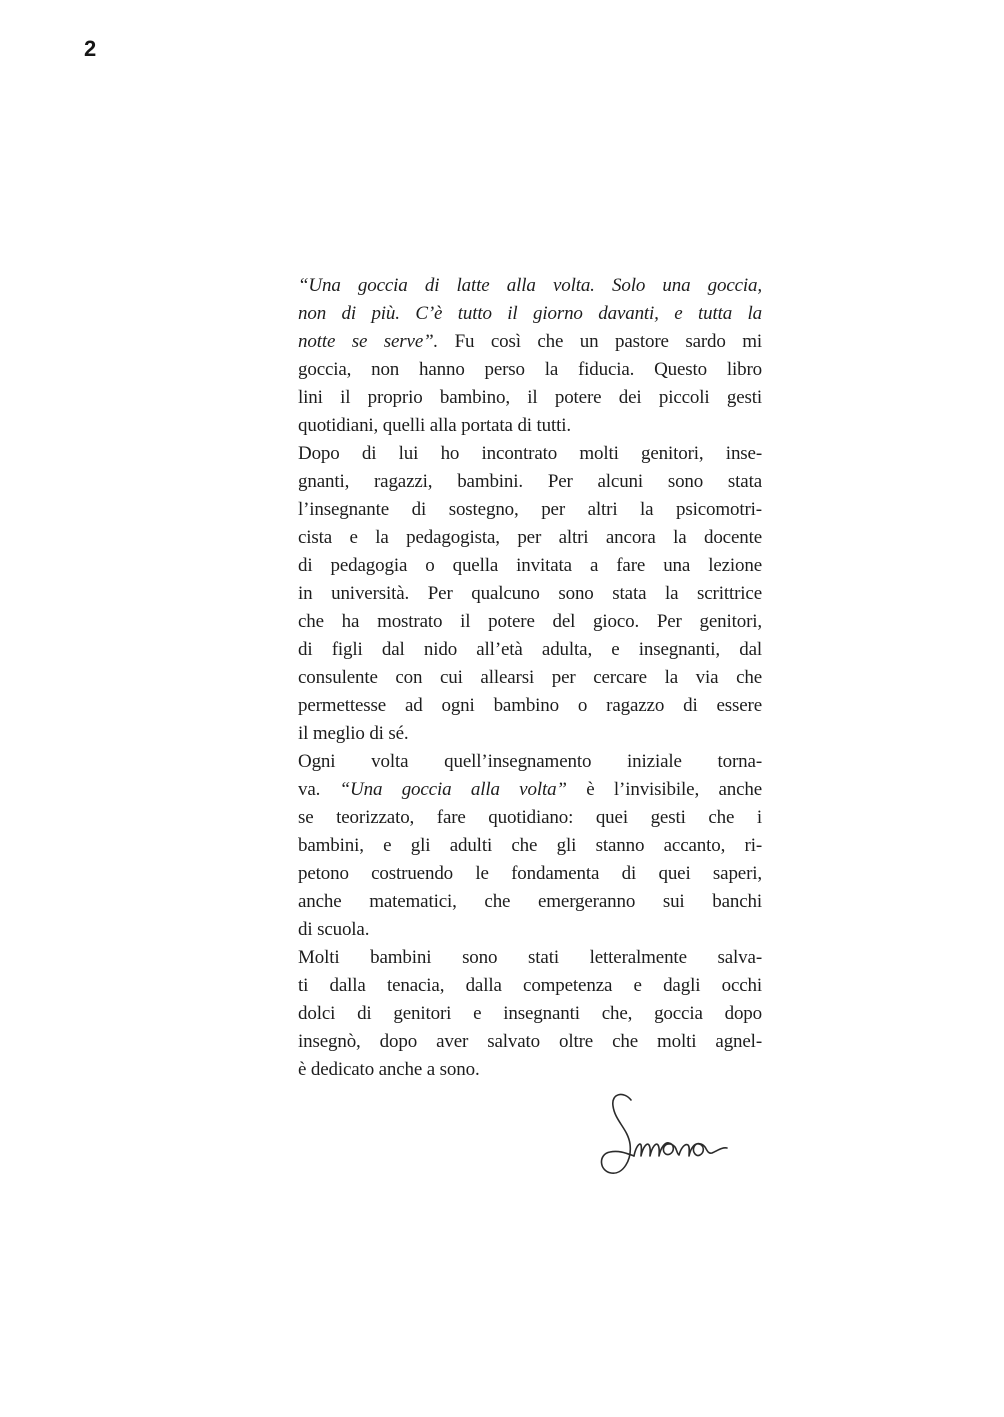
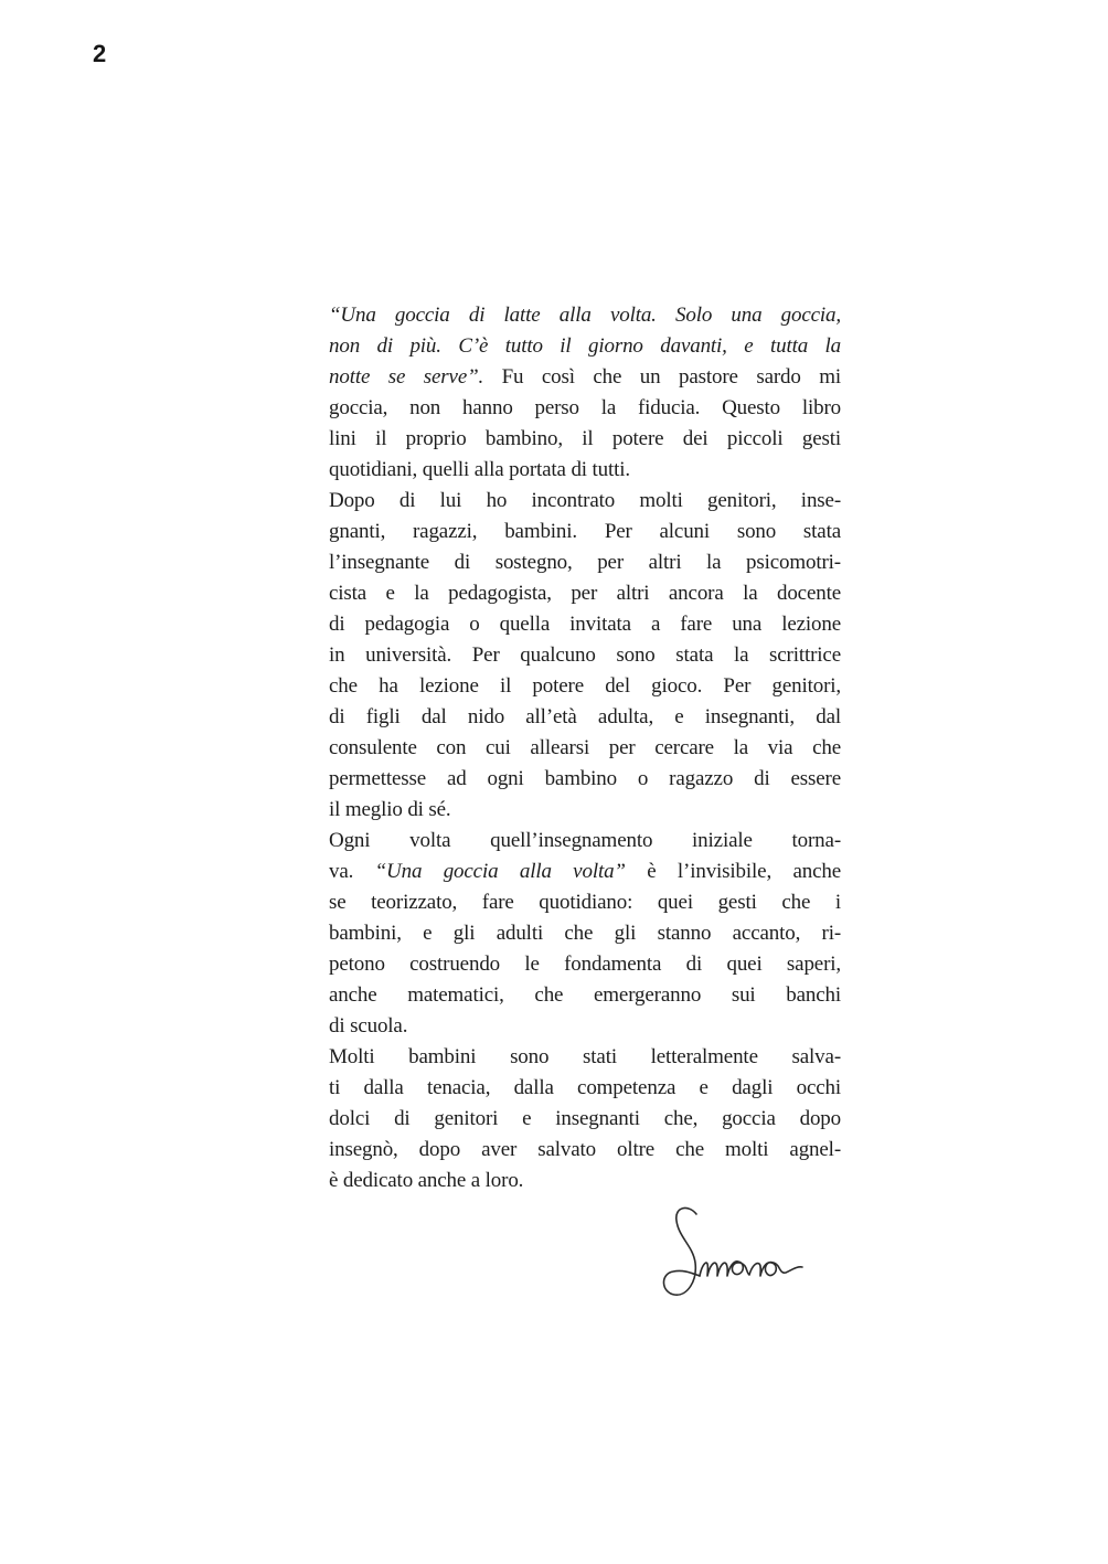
  2
  “Una goccia di latte alla volta. Solo una goccia,
  non di più. C’è tutto il giorno davanti, e tutta la
  notte se serve”. Fu così che un pastore sardo mi
  goccia, non hanno perso la fiducia. Questo libro
  lini il proprio bambino, il potere dei piccoli gesti
  quotidiani, quelli alla portata di tutti.
  Dopo di lui ho incontrato molti genitori, inse-
  gnanti, ragazzi, bambini. Per alcuni sono stata
  l’insegnante di sostegno, per altri la psicomotri-
  cista e la pedagogista, per altri ancora la docente
  di pedagogia o quella invitata a fare una lezione
  in università. Per qualcuno sono stata la scrittrice
- che ha mostrato il potere del gioco. Per genitori,
+ che ha lezione il potere del gioco. Per genitori,
  di figli dal nido all’età adulta, e insegnanti, dal
  consulente con cui allearsi per cercare la via che
  permettesse ad ogni bambino o ragazzo di essere
  il meglio di sé.
  Ogni volta quell’insegnamento iniziale torna-
  va. “Una goccia alla volta” è l’invisibile, anche
  se teorizzato, fare quotidiano: quei gesti che i
  bambini, e gli adulti che gli stanno accanto, ri-
  petono costruendo le fondamenta di quei saperi,
  anche matematici, che emergeranno sui banchi
  di scuola.
  Molti bambini sono stati letteralmente salva-
  ti dalla tenacia, dalla competenza e dagli occhi
  dolci di genitori e insegnanti che, goccia dopo
  insegnò, dopo aver salvato oltre che molti agnel-
- è dedicato anche a sono.
+ è dedicato anche a loro.
